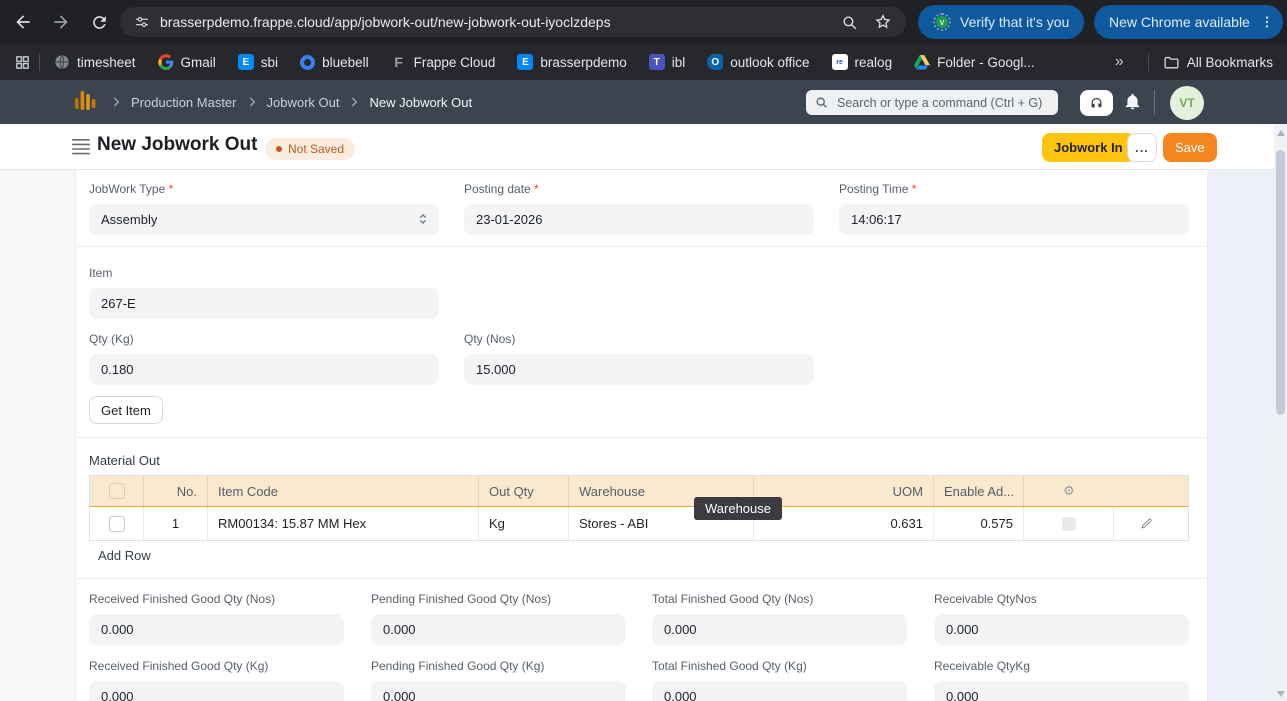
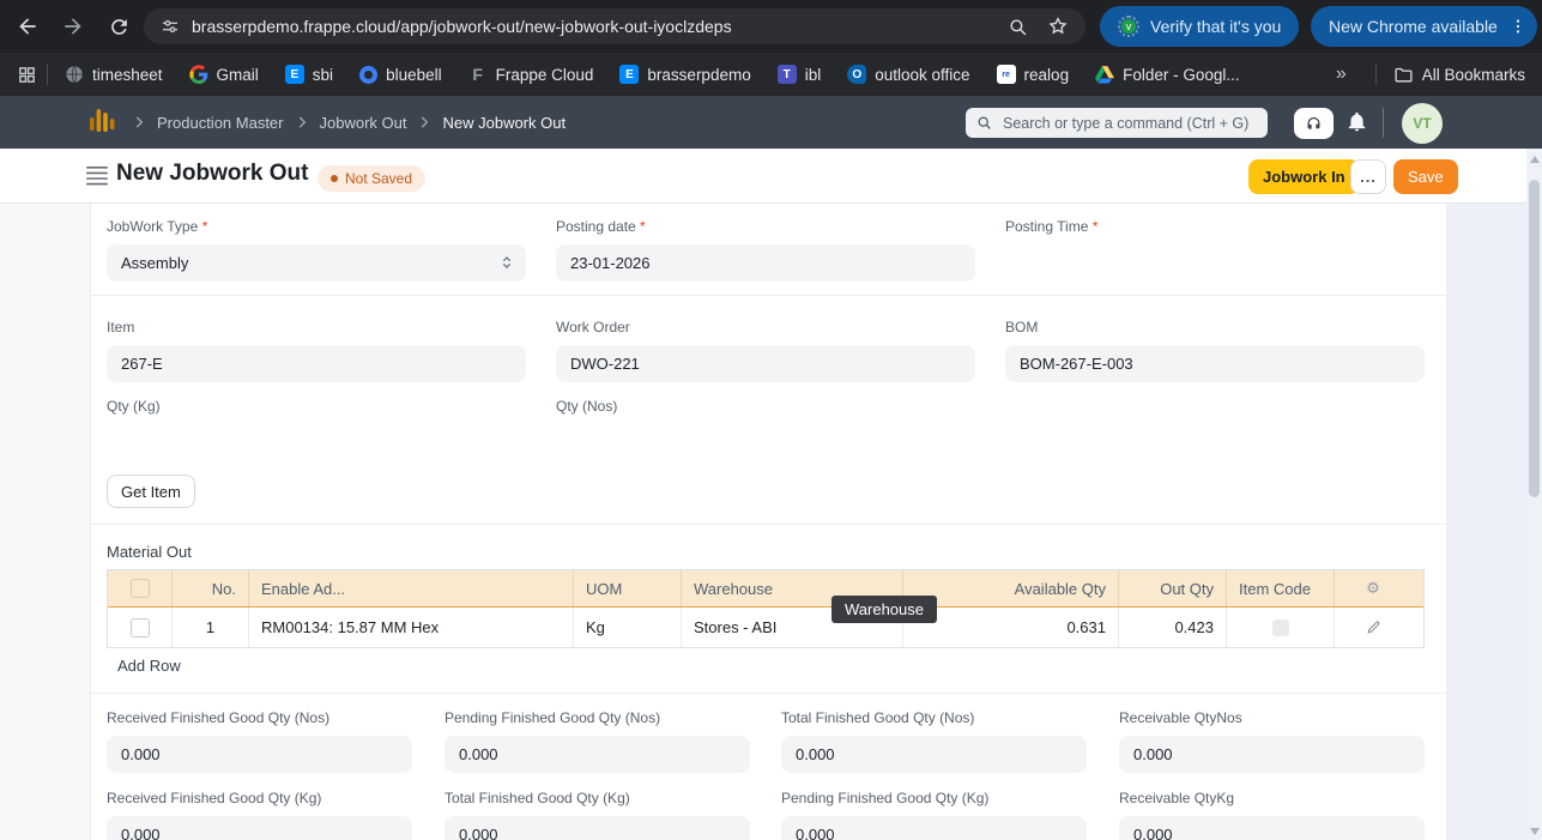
  brasserpdemo.frappe.cloud/app/jobwork-out/new-jobwork-out-iyoclzdeps
  v
  Verify that it's you
  New Chrome available
  timesheet
  Gmail
  E
  sbi
  bluebell
  F
  Frappe Cloud
  E
  brasserpdemo
  T
  ibl
  O
  outlook office
  realog
  Folder - Googl...
  »
  All Bookmarks
  Production Master
  Jobwork Out
  New Jobwork Out
  Search or type a command (Ctrl + G)
  VT
  New Jobwork Out
  Not Saved
  Jobwork In
  ...
  Save
  JobWork Type
  Assembly
  Posting date
  23-01-2026
  Posting Time
- 14:06:17
  Item
  267-E
+ Work Order
+ DWO-221
+ BOM
+ BOM-267-E-003
  Qty (Kg)
- 0.180
  Qty (Nos)
- 15.000
  Get Item
  Material Out
  No.
- Item Code
+ Enable Ad...
- Out Qty
+ UOM
  Warehouse
+ Available Qty
- UOM
+ Out Qty
- Enable Ad...
+ Item Code
  ⚙
  1
  RM00134: 15.87 MM Hex
  Kg
  Stores - ABI
  0.631
- 0.575
+ 0.423
  Warehouse
  Add Row
  Received Finished Good Qty (Nos)
  0.000
  Pending Finished Good Qty (Nos)
  0.000
  Total Finished Good Qty (Nos)
  0.000
  Receivable QtyNos
  0.000
  Received Finished Good Qty (Kg)
  0.000
- Pending Finished Good Qty (Kg)
+ Total Finished Good Qty (Kg)
  0.000
- Total Finished Good Qty (Kg)
+ Pending Finished Good Qty (Kg)
  0.000
  Receivable QtyKg
  0.000
